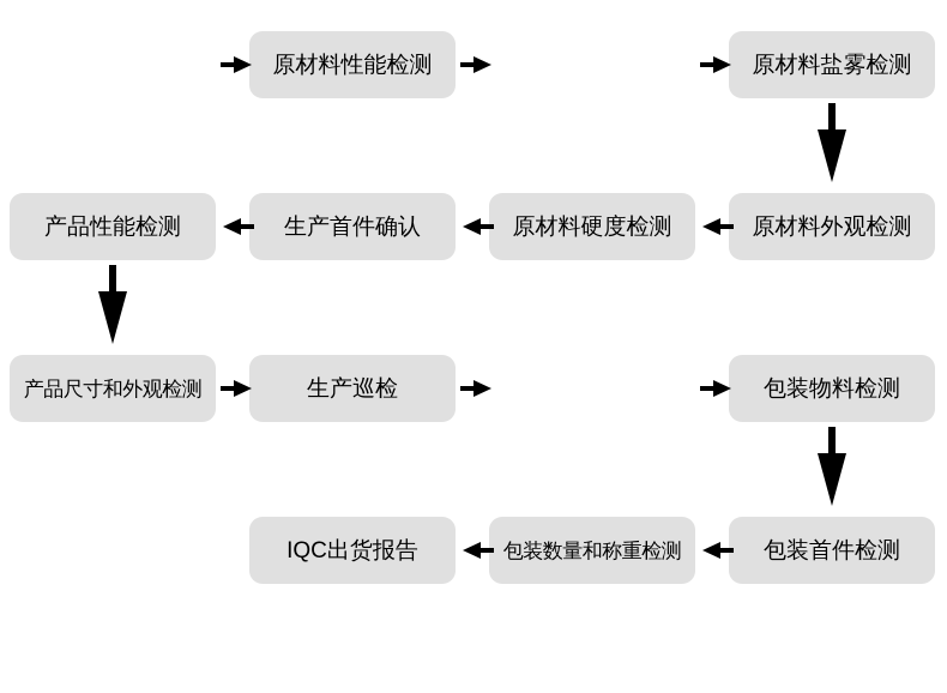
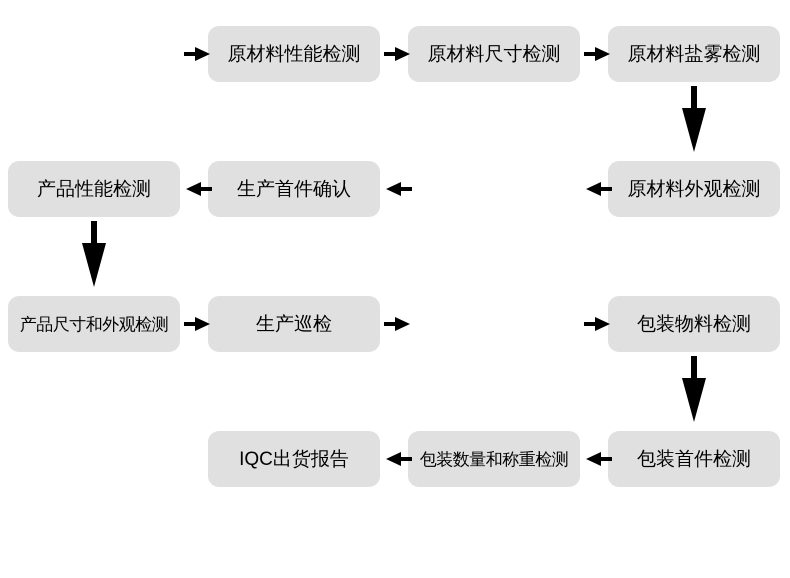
  原材料性能检测
+ 原材料尺寸检测
  原材料盐雾检测
  产品性能检测
  生产首件确认
- 原材料硬度检测
  原材料外观检测
  产品尺寸和外观检测
  生产巡检
  包装物料检测
  IQC出货报告
  包装数量和称重检测
  包装首件检测
